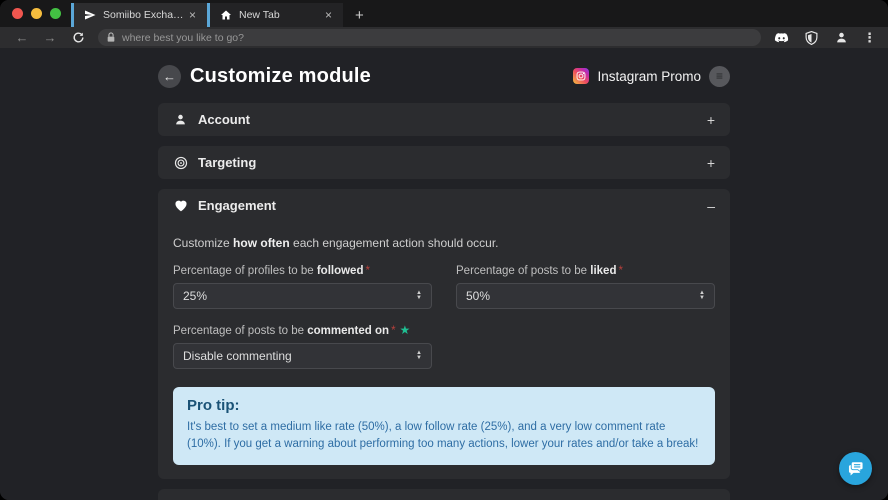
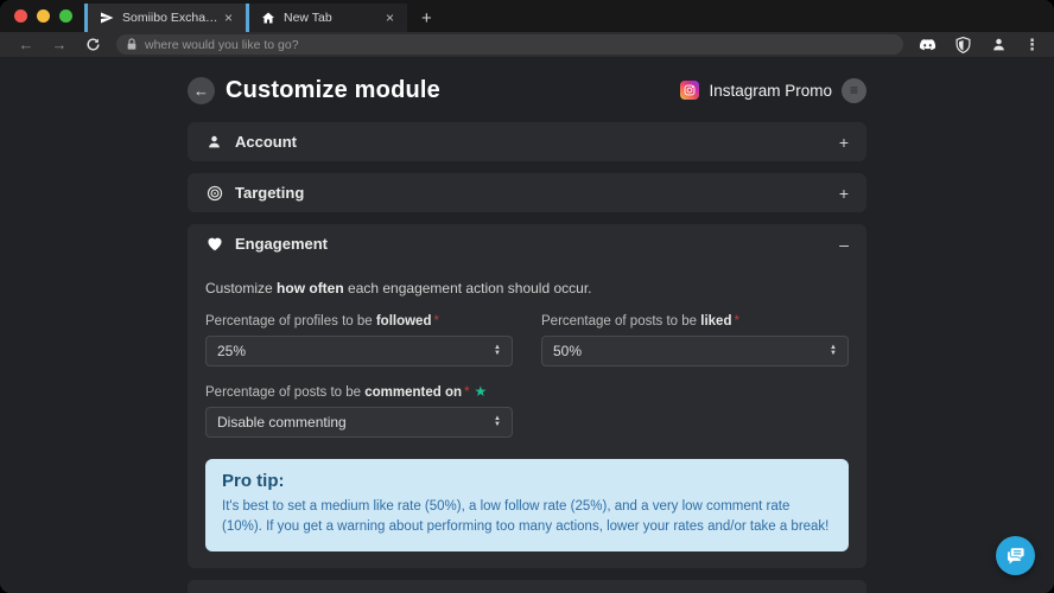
  ×
  New Tab
  ×
  +
  ←
  →
- where best you like to go?
+ where would you like to go?
  ⋮
  ←
  Customize module
  Instagram Promo
  ≡
  Account
  +
  Targeting
  +
  Engagement
  –
  Customize how often each engagement action should occur.
  Percentage of profiles to be followed *
  25%
  Percentage of posts to be liked *
  50%
  Percentage of posts to be commented on * ★
  Disable commenting
  Pro tip:
  It's best to set a medium like rate (50%), a low follow rate (25%), and a very low comment rate (10%). If you get a warning about performing too many actions, lower your rates and/or take a break!
